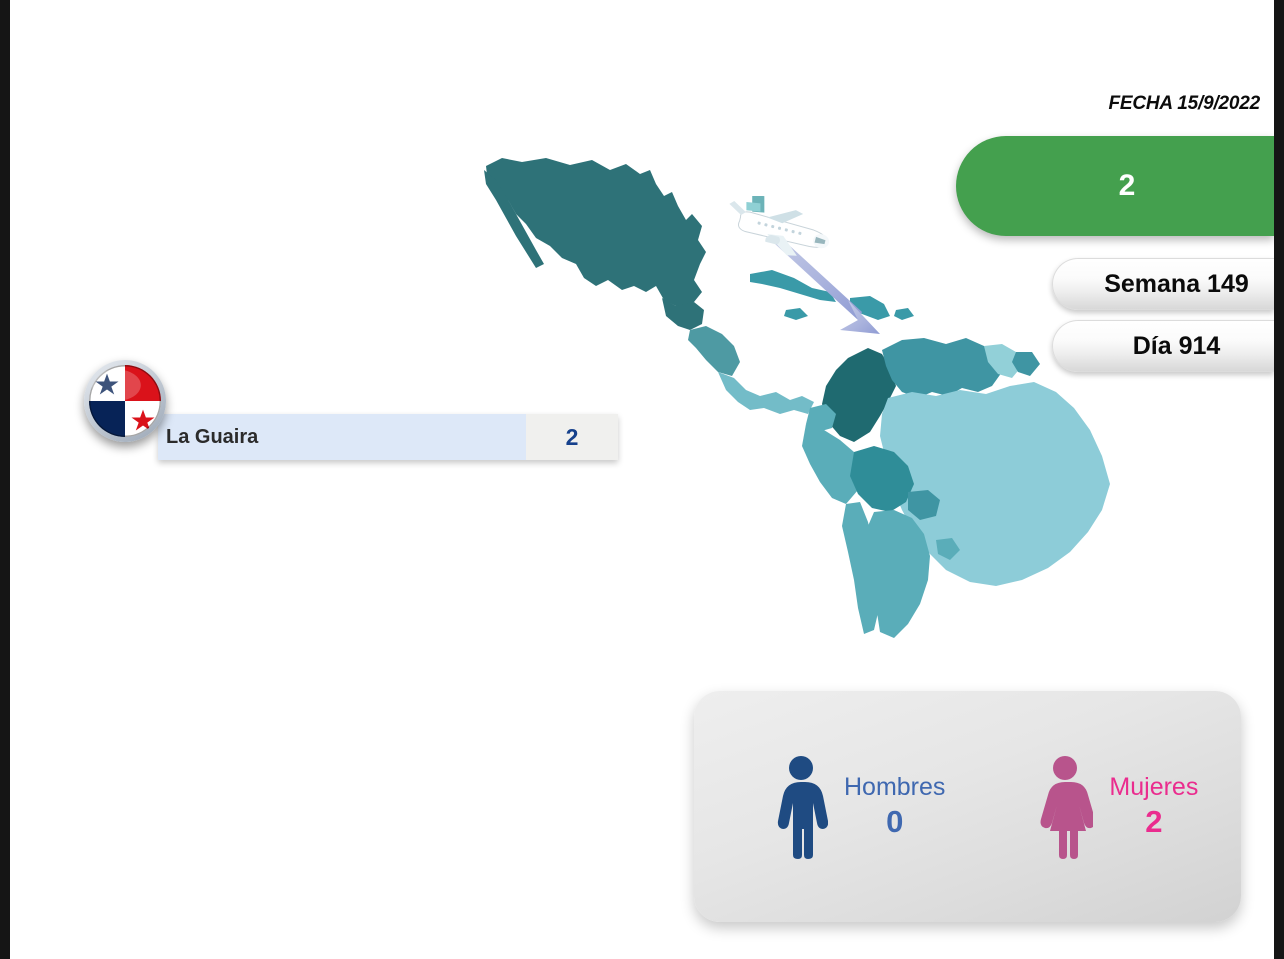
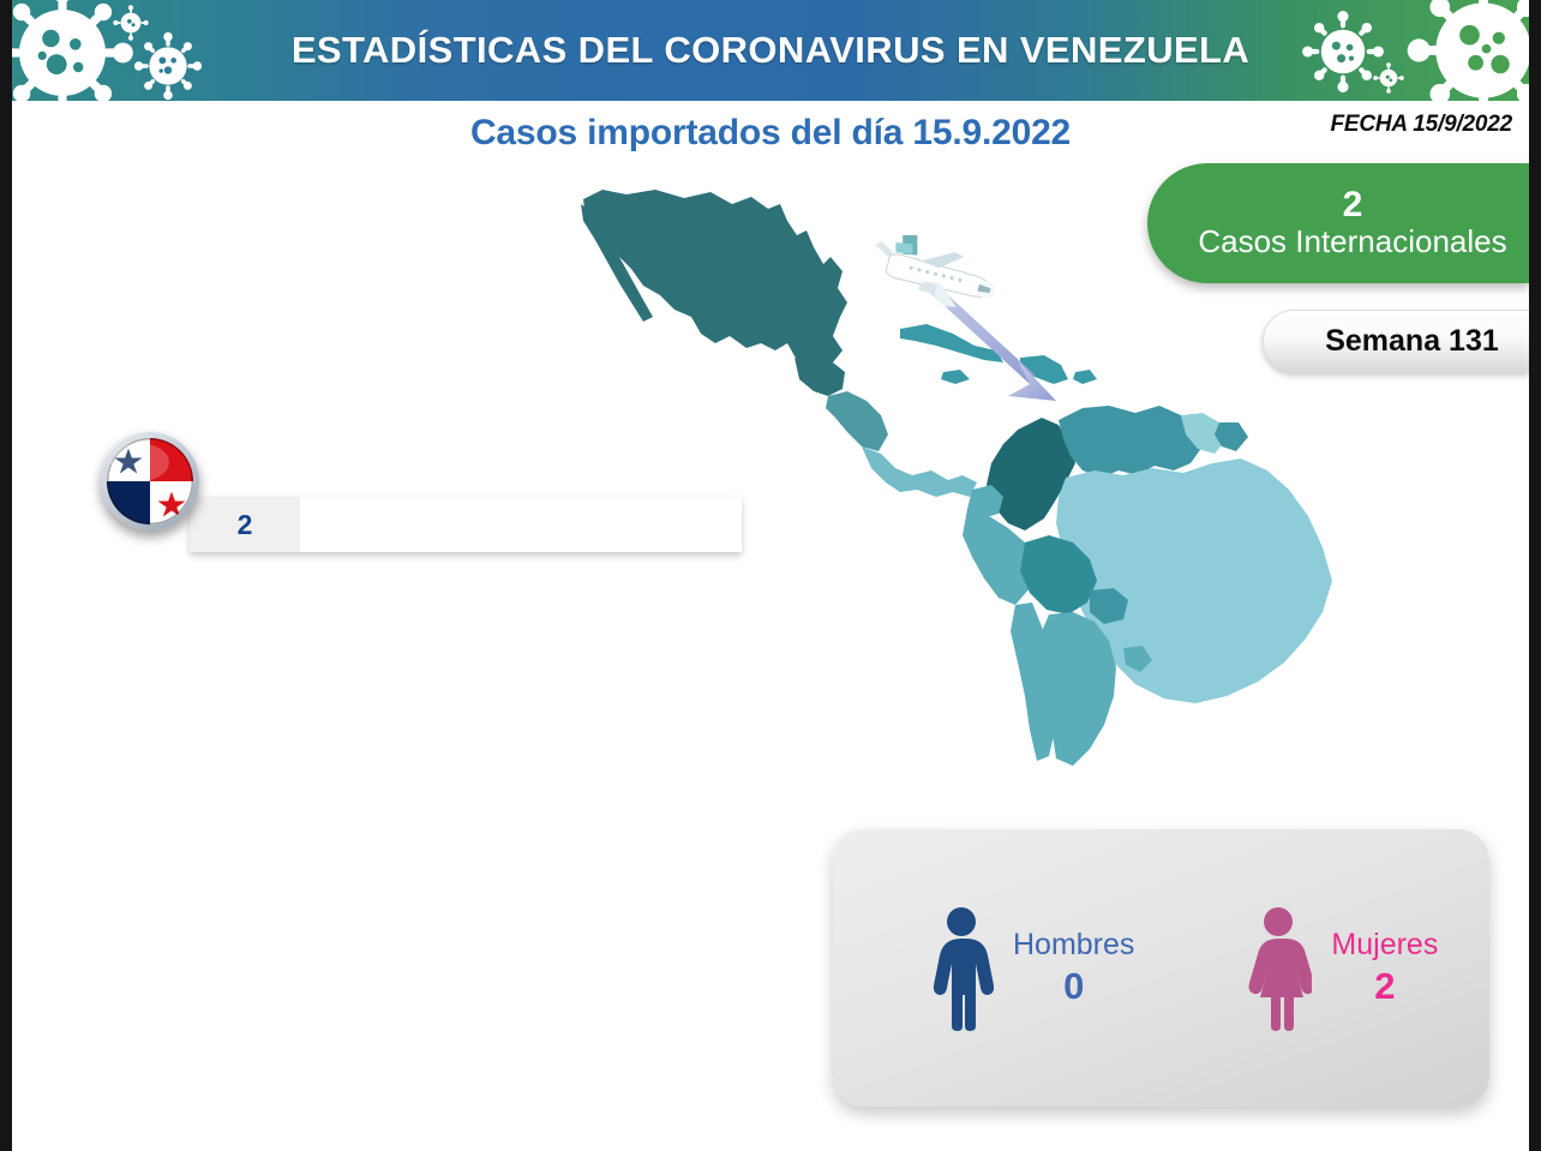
+ ESTADÍSTICAS DEL CORONAVIRUS EN VENEZUELA
+ Casos importados del día 15.9.2022
  FECHA 15/9/2022
  2
+ Casos Internacionales
- Semana 149
+ Semana 131
- Día 914
- La Guaira
  2
  Hombres
  0
  Mujeres
  2
